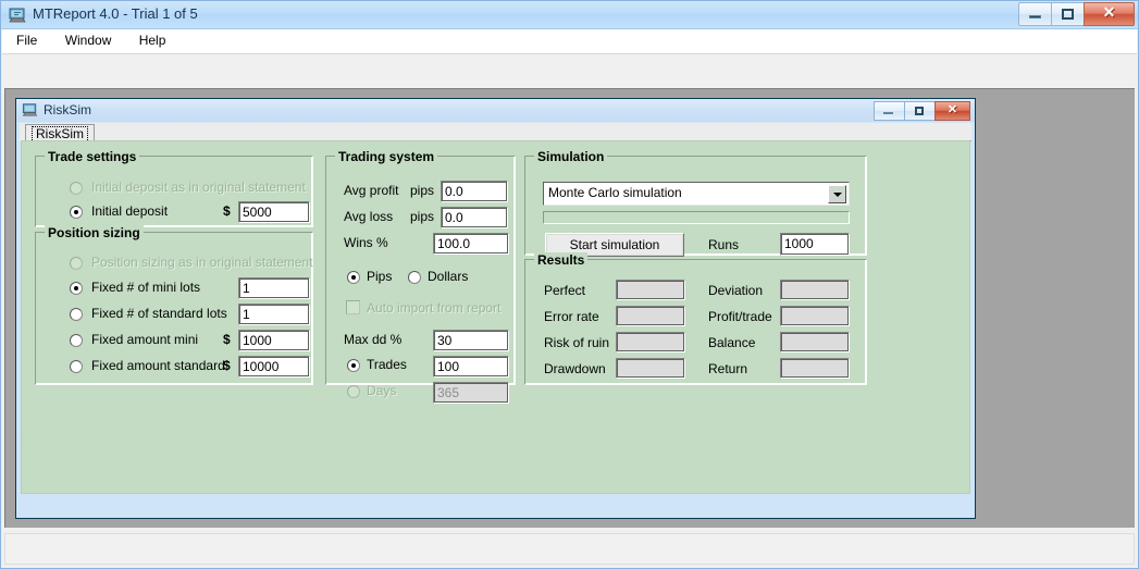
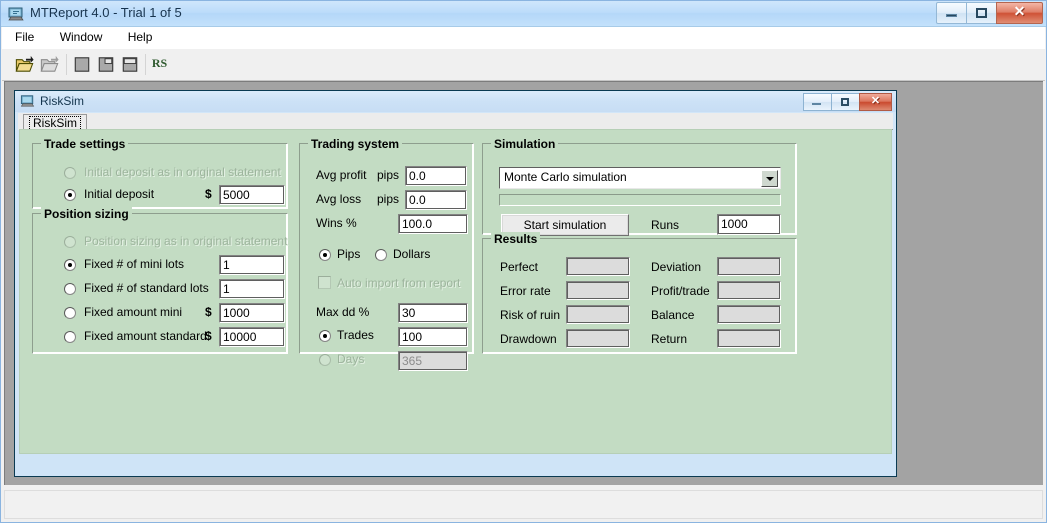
  MTReport 4.0 - Trial 1 of 5
  ✕
  File Window Help
+ RS
  RiskSim
  ✕
  RiskSim
  Trade settings
  Initial deposit as in original statement
  Initial deposit
  $
  5000
  Position sizing
  Position sizing as in original statement
  Fixed # of mini lots
  1
  Fixed # of standard lots
  1
  Fixed amount mini
  $
  1000
  Fixed amount standard
  $
  10000
  Trading system
  Avg profit
  pips
  0.0
  Avg loss
  pips
  0.0
  Wins %
  100.0
  Pips
  Dollars
  Auto import from report
  Max dd %
  30
  Trades
  100
  Days
  365
  Simulation
  Monte Carlo simulation
  Start simulation
  Runs
  1000
  Results
  Perfect
  Deviation
  Error rate
  Profit/trade
  Risk of ruin
  Balance
  Drawdown
  Return
